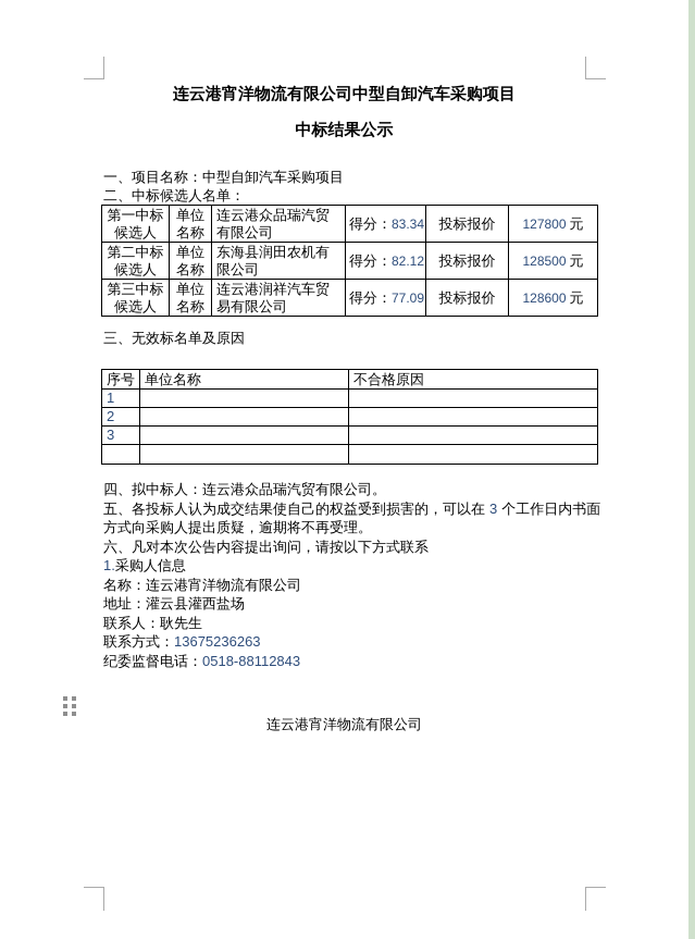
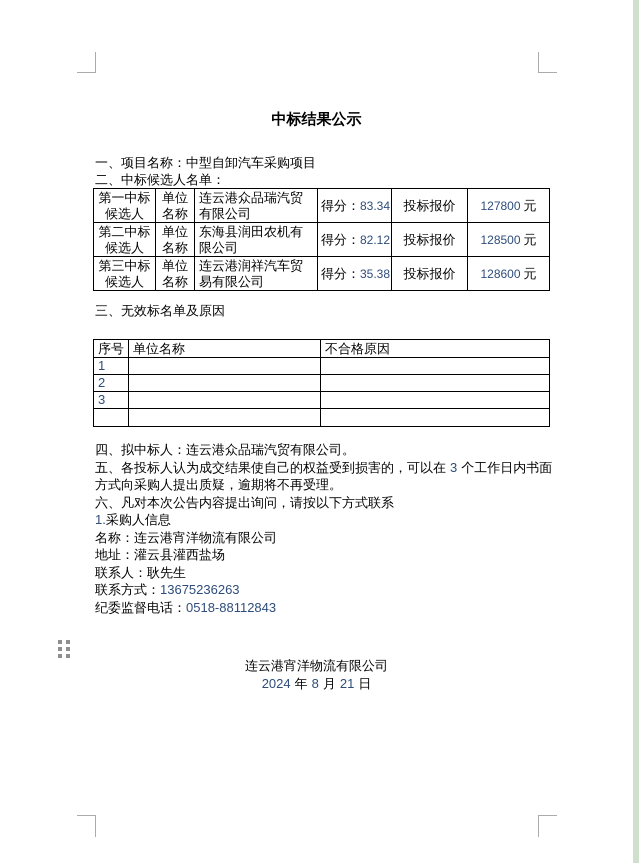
- 连云港宵洋物流有限公司中型自卸汽车采购项目
  中标结果公示
  一、项目名称：中型自卸汽车采购项目
  二、中标候选人名单：
  第一中标候选人	单位名称	连云港众品瑞汽贸有限公司	得分：83.34	投标报价	127800 元
  第二中标候选人	单位名称	东海县润田农机有限公司	得分：82.12	投标报价	128500 元
- 第三中标候选人	单位名称	连云港润祥汽车贸易有限公司	得分：77.09	投标报价	128600 元
+ 第三中标候选人	单位名称	连云港润祥汽车贸易有限公司	得分：35.38	投标报价	128600 元
  三、无效标名单及原因
  序号	单位名称	不合格原因
  1
  2
  3
  四、拟中标人：连云港众品瑞汽贸有限公司。
  五、各投标人认为成交结果使自己的权益受到损害的，可以在 3 个工作日内书面
  方式向采购人提出质疑，逾期将不再受理。
  六、凡对本次公告内容提出询问，请按以下方式联系
  1.采购人信息
  名称：连云港宵洋物流有限公司
  地址：灌云县灌西盐场
  联系人：耿先生
  联系方式：13675236263
  纪委监督电话：0518-88112843
  连云港宵洋物流有限公司
+ 2024 年 8 月 21 日
